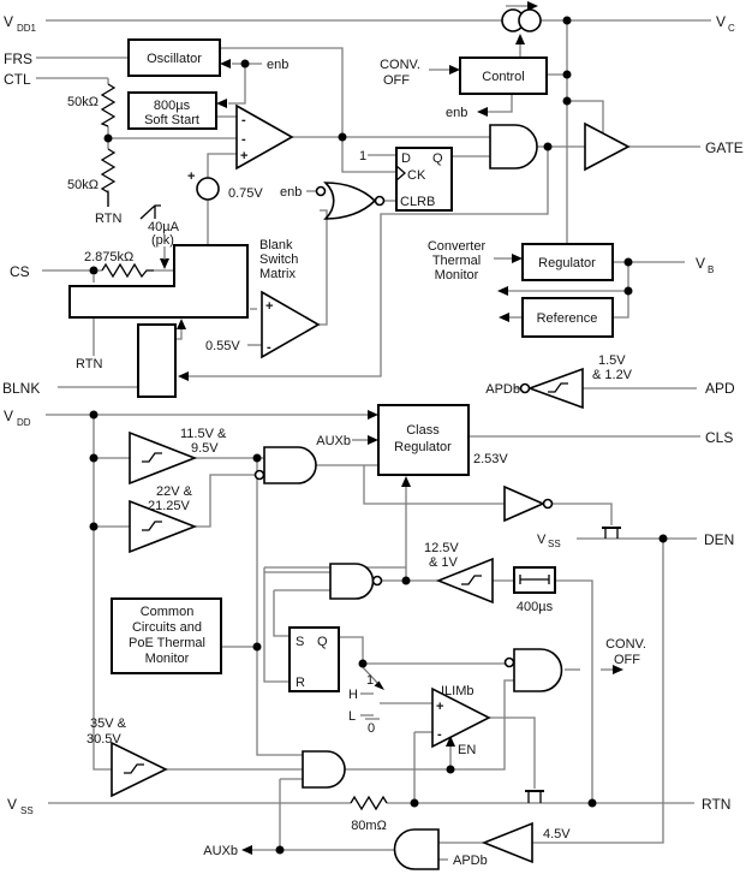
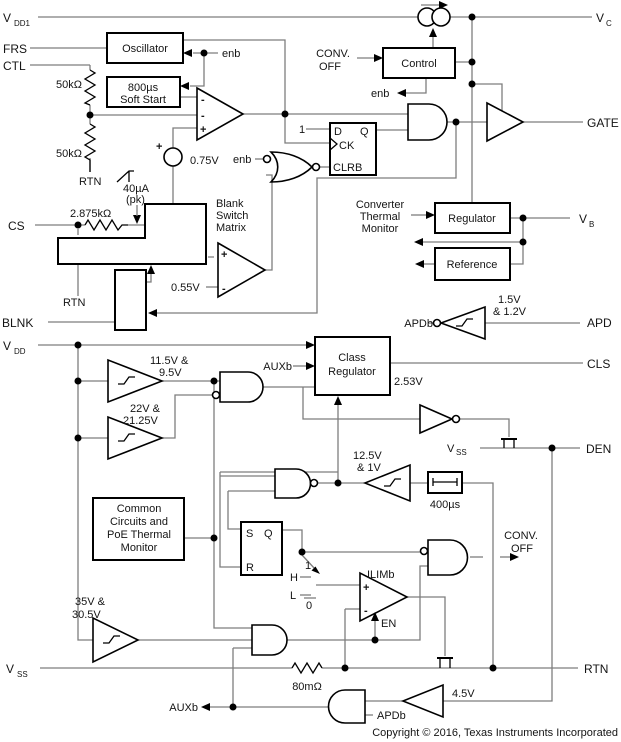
  V
  DD1
  FRS
  CTL
  CS
  BLNK
  V
  DD
  V
  SS
  V
  C
  GATE
  V
  B
  APD
  CLS
  DEN
  RTN
  Oscillator
  800µs
  Soft Start
  Control
  D
  Q
  CK
  CLRB
  1
  Blank
  Switch
  Matrix
  Converter
  Thermal
  Monitor
  Regulator
  Reference
  Class
  Regulator
  Common
  Circuits and
  PoE Thermal
  Monitor
  S
  Q
  R
  400µs
  50kΩ
  50kΩ
  2.875kΩ
  80mΩ
  0.75V
  40µA
  (pk)
  0.55V
  1.5V
  & 1.2V
  11.5V &
  9.5V
  22V &
  21.25V
  2.53V
  12.5V
  & 1V
  35V &
  30.5V
  4.5V
  enb
  enb
  enb
  CONV.
  OFF
  CONV.
  OFF
  RTN
  RTN
  AUXb
  AUXb
  APDb
  APDb
  ILIMb
  EN
  H
  1
  L
  0
  V
  SS
  +
  -
  -
  +
  +
  -
  +
  -
+ Copyright © 2016, Texas Instruments Incorporated
